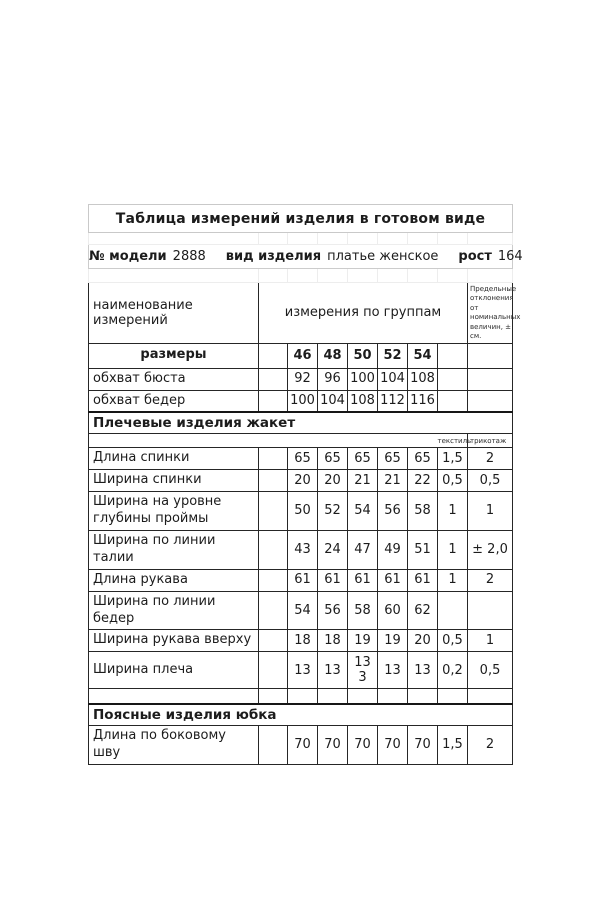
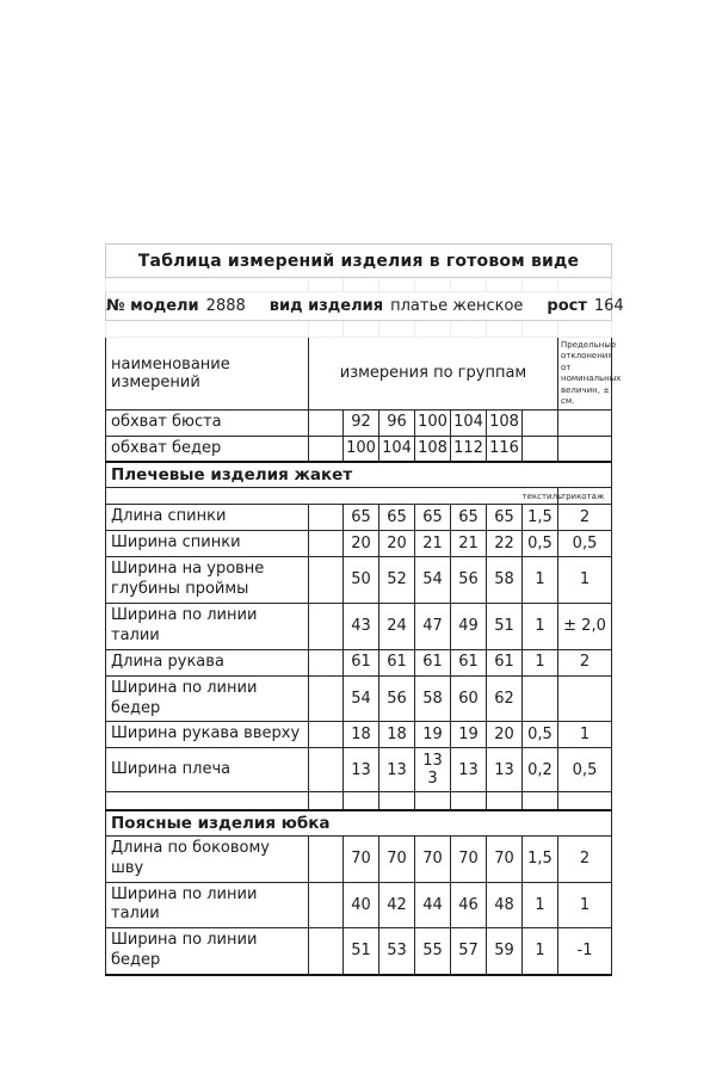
  Таблица измерений изделия в готовом виде
  № модели 2888 вид изделия платье женское рост 164
  наименование измерений	измерения по группам	Предельные отклонения от номинальных величин, ± см.
- размеры		46	48	50	52	54
  обхват бюста		92	96	100	104	108
  обхват бедер		100	104	108	112	116
  Плечевые изделия жакет
  							текстил	трикотаж
  Длина спинки		65	65	65	65	65	1,5	2
  Ширина спинки		20	20	21	21	22	0,5	0,5
  Ширина на уровне глубины проймы		50	52	54	56	58	1	1
  Ширина по линии талии		43	24	47	49	51	1	± 2,0
  Длина рукава		61	61	61	61	61	1	2
  Ширина по линии бедер		54	56	58	60	62
  Ширина рукава вверху		18	18	19	19	20	0,5	1
  Ширина плеча		13	13	13 3	13	13	0,2	0,5
  Поясные изделия юбка
  Длина по боковому шву		70	70	70	70	70	1,5	2
+ Ширина по линии талии		40	42	44	46	48	1	1
+ Ширина по линии бедер		51	53	55	57	59	1	-1
